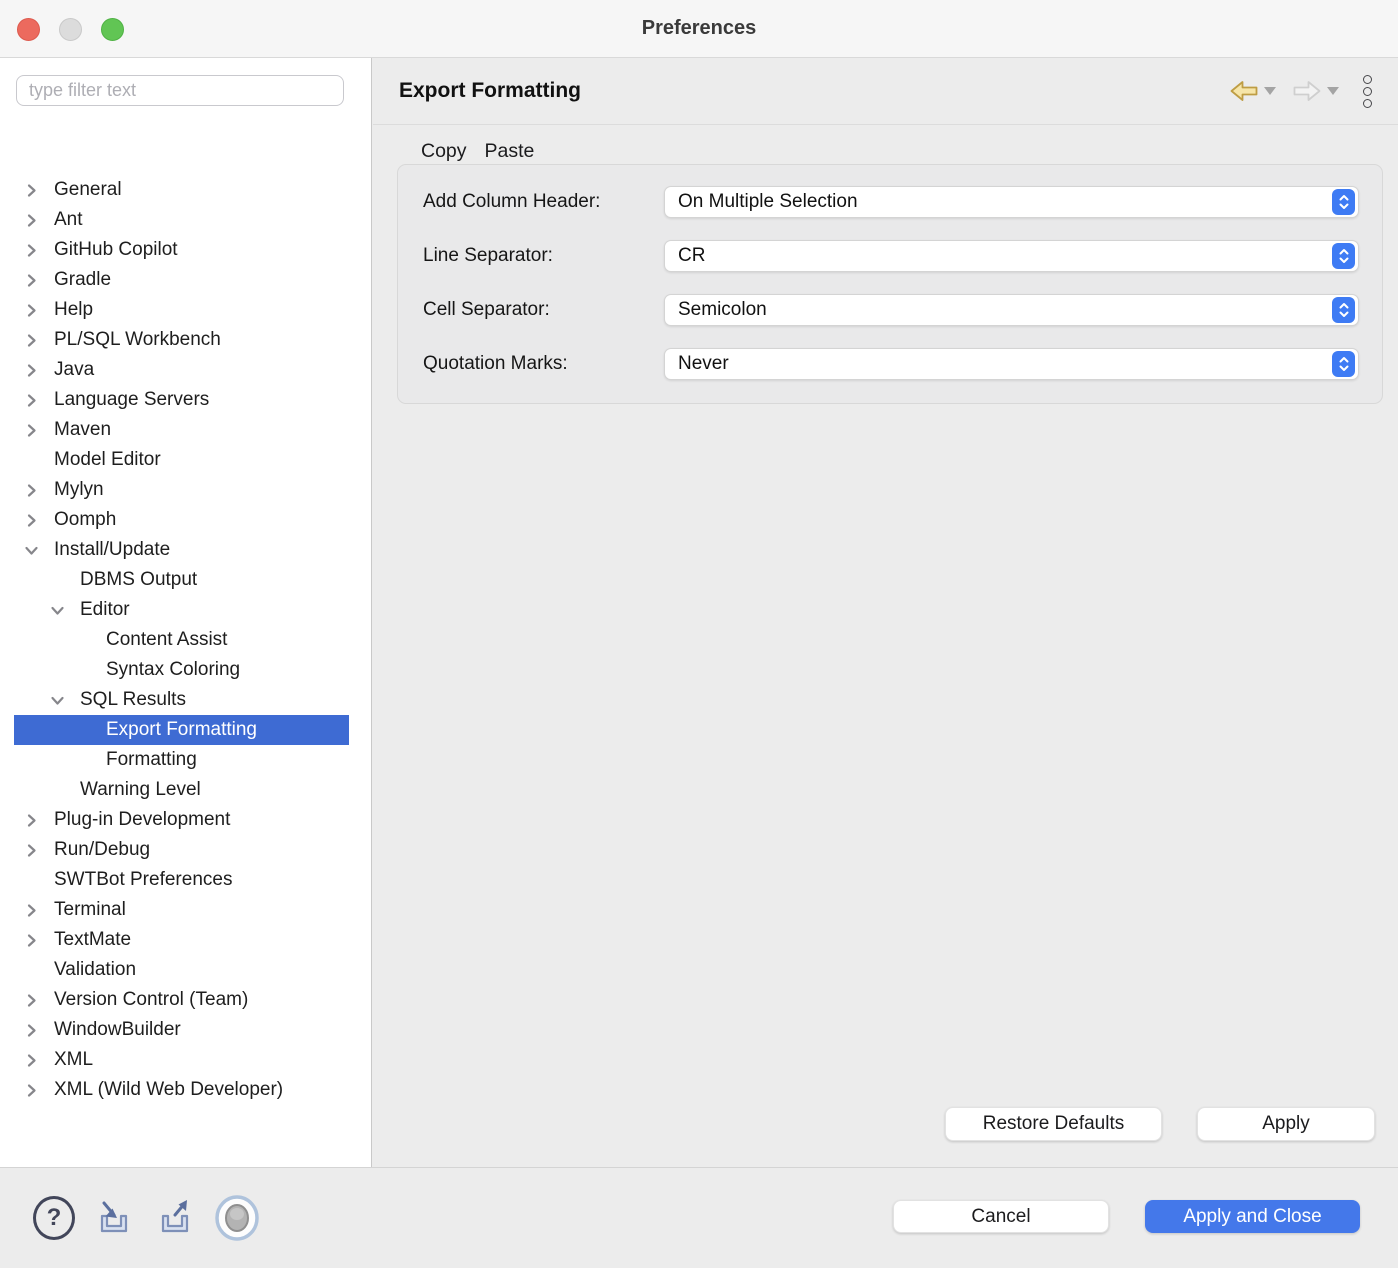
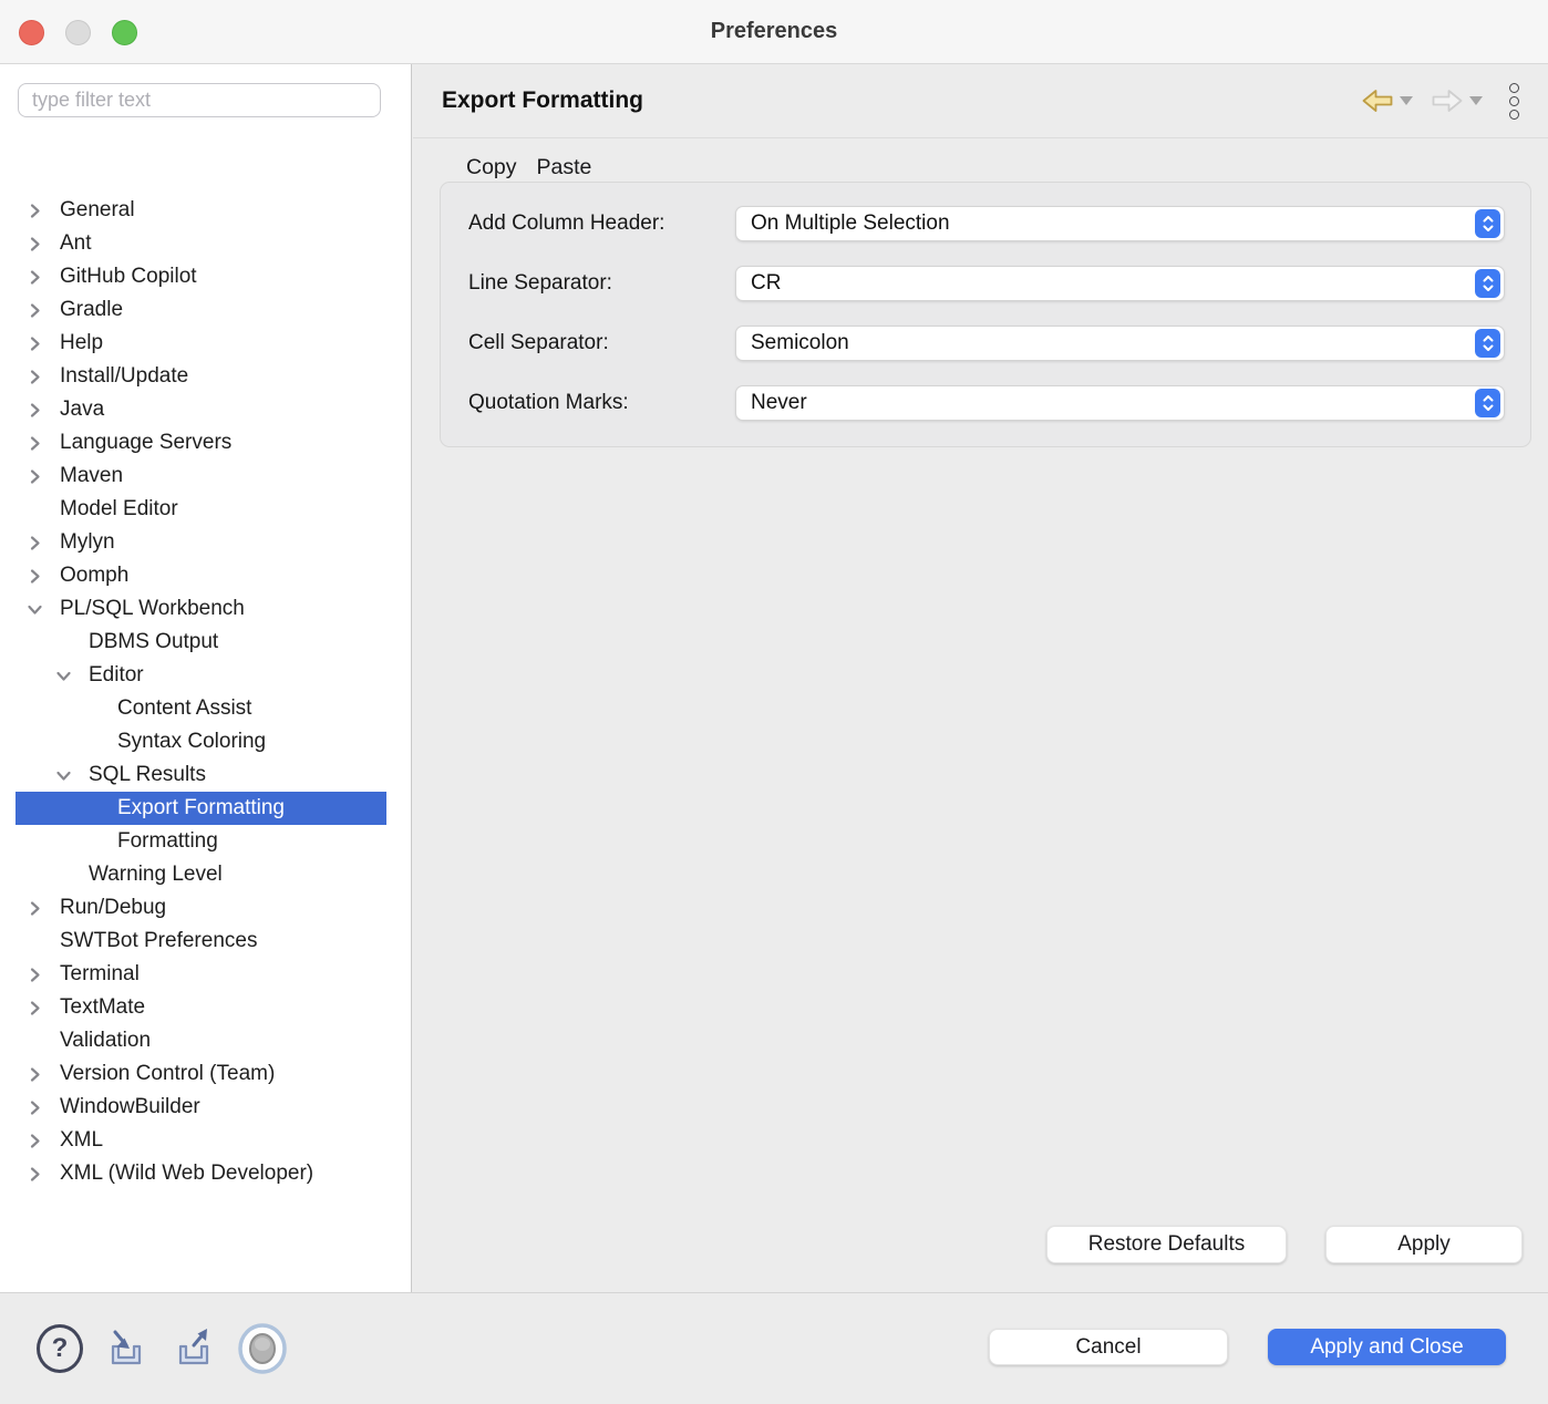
  Preferences
  type filter text
  General
  Ant
  GitHub Copilot
  Gradle
  Help
- PL/SQL Workbench
+ Install/Update
  Java
  Language Servers
  Maven
  Model Editor
  Mylyn
  Oomph
- Install/Update
+ PL/SQL Workbench
  DBMS Output
  Editor
  Content Assist
  Syntax Coloring
  SQL Results
  Export Formatting
  Formatting
  Warning Level
- Plug-in Development
  Run/Debug
  SWTBot Preferences
  Terminal
  TextMate
  Validation
  Version Control (Team)
  WindowBuilder
  XML
  XML (Wild Web Developer)
  Export Formatting
  Copy
  Paste
  Add Column Header:
  On Multiple Selection
  Line Separator:
  CR
  Cell Separator:
  Semicolon
  Quotation Marks:
  Never
  Restore Defaults
  Apply
  ?
  Cancel
  Apply and Close
